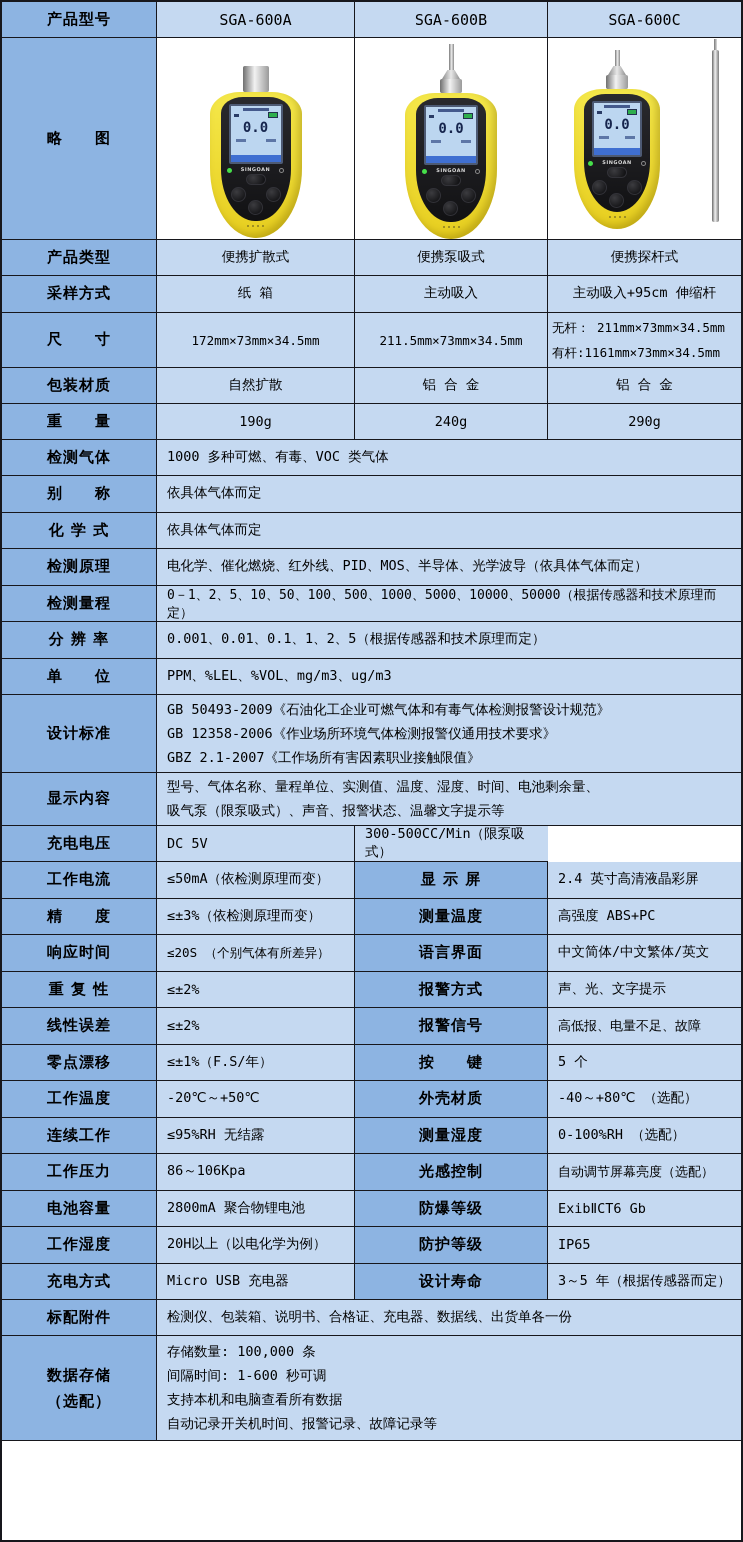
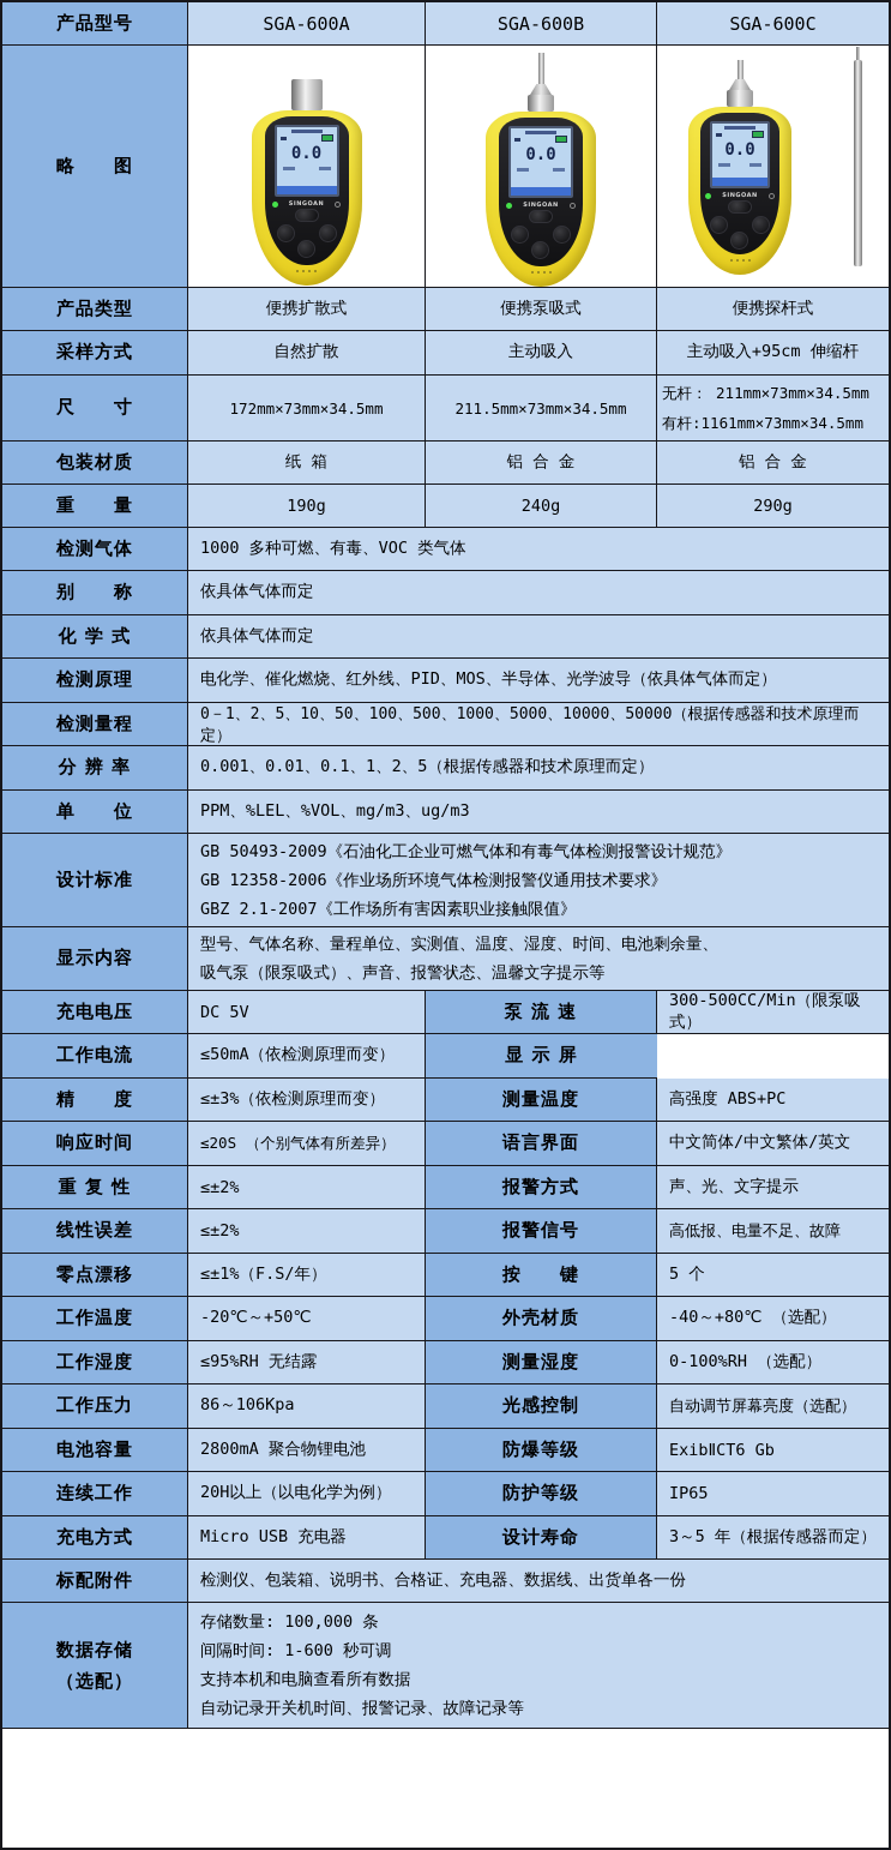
  产品型号
  SGA-600A
  SGA-600B
  SGA-600C
  略 图
  0.0
  0.0
  0.0
  产品类型
  便携扩散式
  便携泵吸式
  便携探杆式
  采样方式
- 纸 箱
+ 自然扩散
  主动吸入
  主动吸入+95cm 伸缩杆
  尺 寸
  172mm×73mm×34.5mm
  211.5mm×73mm×34.5mm
  无杆： 211mm×73mm×34.5mm
  有杆:1161mm×73mm×34.5mm
  包装材质
- 自然扩散
+ 纸 箱
  铝 合 金
  铝 合 金
  重 量
  190g
  240g
  290g
  检测气体
  1000 多种可燃、有毒、VOC 类气体
  别 称
  依具体气体而定
  化 学 式
  依具体气体而定
  检测原理
  电化学、催化燃烧、红外线、PID、MOS、半导体、光学波导（依具体气体而定）
  检测量程
  0－1、2、5、10、50、100、500、1000、5000、10000、50000（根据传感器和技术原理而定）
  分 辨 率
  0.001、0.01、0.1、1、2、5（根据传感器和技术原理而定）
  单 位
  PPM、%LEL、%VOL、mg/m3、ug/m3
  设计标准
  GB 50493-2009《石油化工企业可燃气体和有毒气体检测报警设计规范》
  GB 12358-2006《作业场所环境气体检测报警仪通用技术要求》
  GBZ 2.1-2007《工作场所有害因素职业接触限值》
  显示内容
  型号、气体名称、量程单位、实测值、温度、湿度、时间、电池剩余量、
  吸气泵（限泵吸式）、声音、报警状态、温馨文字提示等
  充电电压
  DC 5V
+ 泵 流 速
  300-500CC/Min（限泵吸式）
  工作电流
  ≤50mA（依检测原理而变）
  显 示 屏
- 2.4 英寸高清液晶彩屏
  精 度
  ≤±3%（依检测原理而变）
  测量温度
  高强度 ABS+PC
  响应时间
  ≤20S （个别气体有所差异）
  语言界面
  中文简体/中文繁体/英文
  重 复 性
  ≤±2%
  报警方式
  声、光、文字提示
  线性误差
  ≤±2%
  报警信号
  高低报、电量不足、故障
  零点漂移
  ≤±1%（F.S/年）
  按 键
  5 个
  工作温度
  -20℃～+50℃
  外壳材质
  -40～+80℃ （选配）
- 连续工作
+ 工作湿度
  ≤95%RH 无结露
  测量湿度
  0-100%RH （选配）
  工作压力
  86～106Kpa
  光感控制
  自动调节屏幕亮度（选配）
  电池容量
  2800mA 聚合物锂电池
  防爆等级
  ExibⅡCT6 Gb
- 工作湿度
+ 连续工作
  20H以上（以电化学为例）
  防护等级
  IP65
  充电方式
  Micro USB 充电器
  设计寿命
  3～5 年（根据传感器而定）
  标配附件
  检测仪、包装箱、说明书、合格证、充电器、数据线、出货单各一份
  数据存储
  （选配）
  存储数量: 100,000 条
  间隔时间: 1-600 秒可调
  支持本机和电脑查看所有数据
  自动记录开关机时间、报警记录、故障记录等
